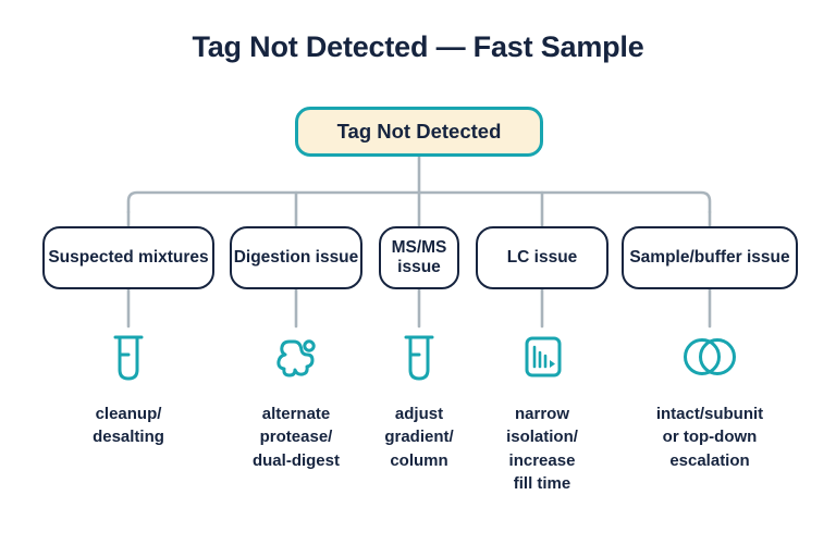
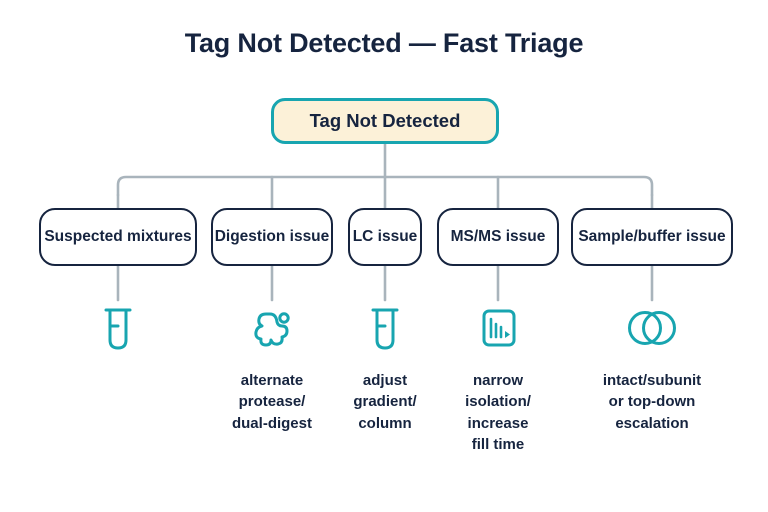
- Tag Not Detected — Fast Sample
+ Tag Not Detected — Fast Triage
  Tag Not Detected
  Suspected mixtures
- cleanup/
- desalting
  Digestion issue
  alternate
  protease/
  dual-digest
- MS/MS issue
+ LC issue
  adjust
  gradient/
  column
- LC issue
+ MS/MS issue
  narrow
  isolation/
  increase
  fill time
  Sample/buffer issue
  intact/subunit
  or top-down
  escalation
